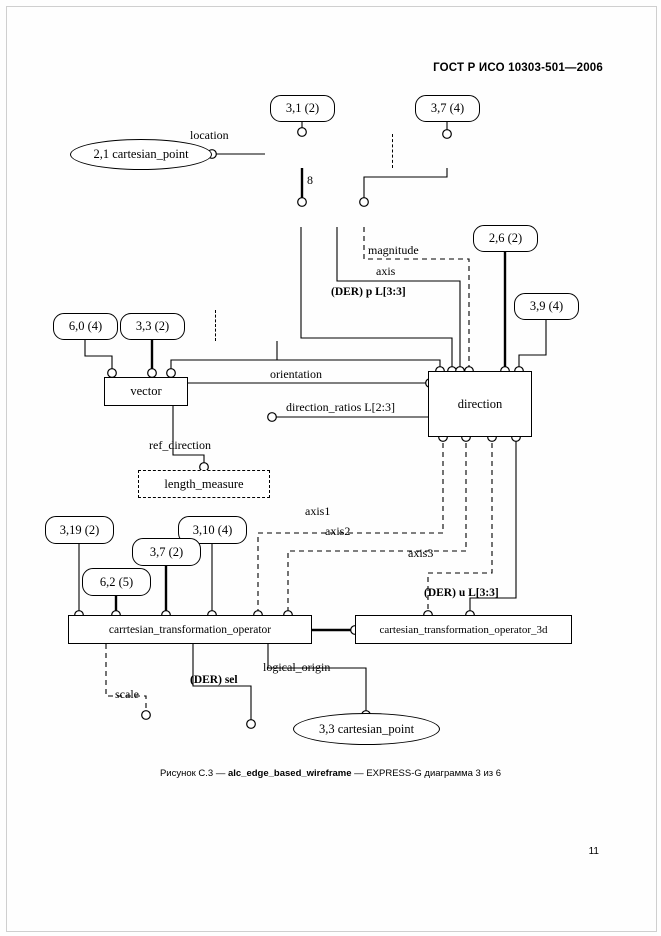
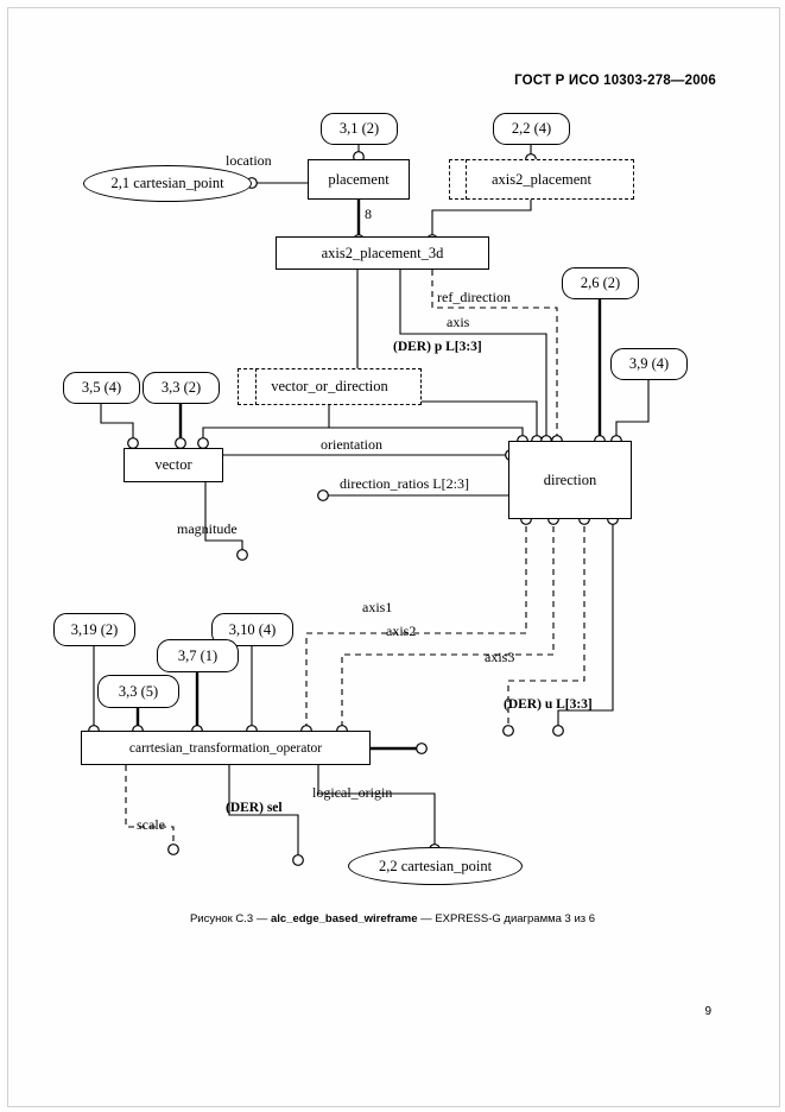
- ГОСТ Р ИСО 10303-501—2006
+ ГОСТ Р ИСО 10303-278—2006
  3,1 (2)
- 3,7 (4)
+ 2,2 (4)
  2,6 (2)
  3,9 (4)
- 6,0 (4)
+ 3,5 (4)
  3,3 (2)
  3,19 (2)
  3,10 (4)
- 3,7 (2)
+ 3,7 (1)
- 6,2 (5)
+ 3,3 (5)
+ placement
+ axis2_placement
+ axis2_placement_3d
+ vector_or_direction
  vector
  direction
- length_measure
  carrtesian_transformation_operator
- cartesian_transformation_operator_3d
  2,1 cartesian_point
- 3,3 cartesian_point
+ 2,2 cartesian_point
  location
  8
- magnitude
+ ref_direction
  axis
  (DER) p L[3:3]
  orientation
  direction_ratios L[2:3]
- ref_direction
+ magnitude
  axis1
  axis2
  axis3
  (DER) u L[3:3]
  scale
  (DER) sel
  logical_origin
  Рисунок С.3 — alc_edge_based_wireframe — EXPRESS-G диаграмма 3 из 6
- 11
+ 9
